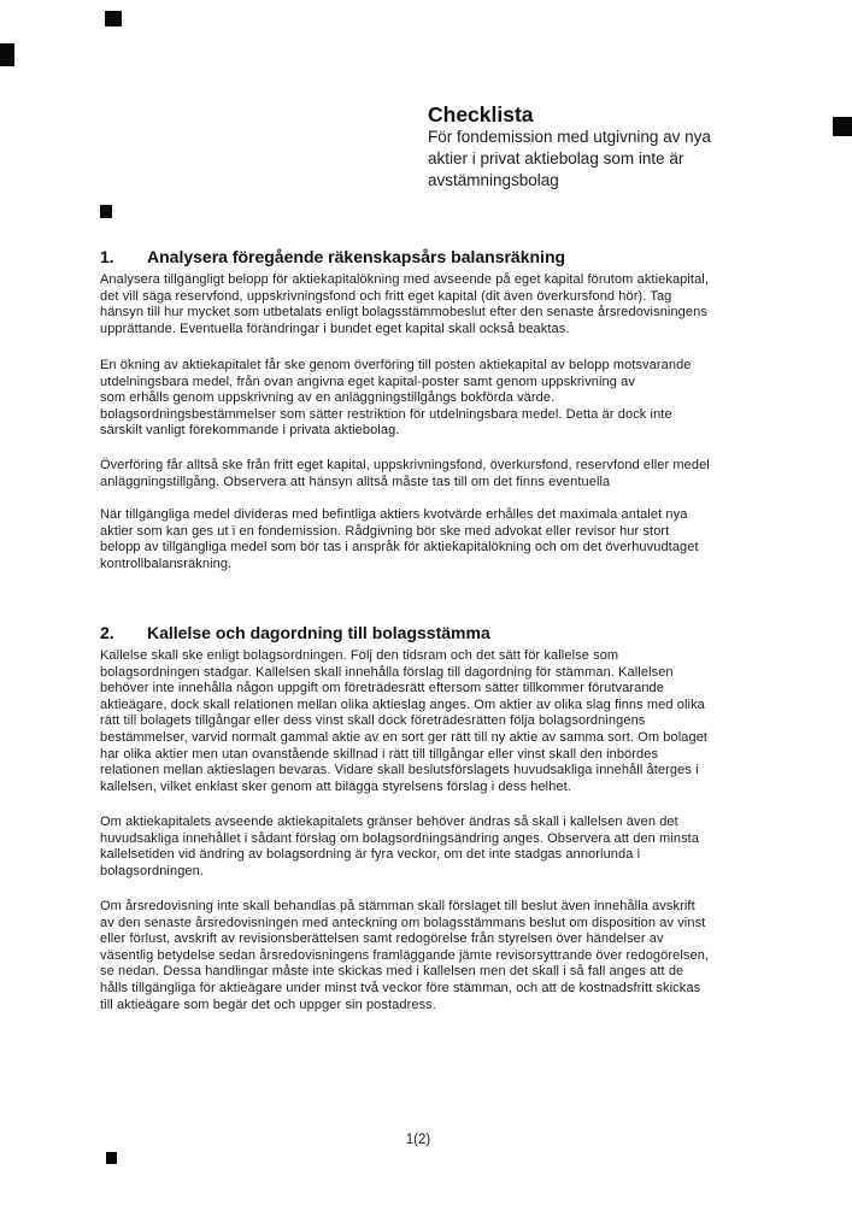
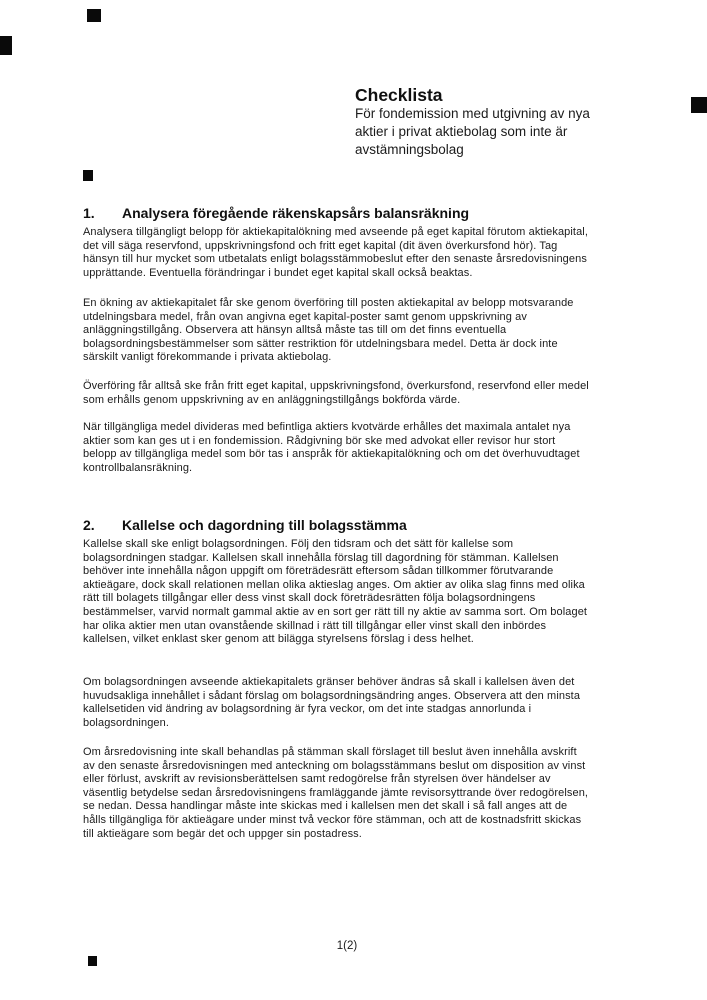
  Checklista
  För fondemission med utgivning av nya
  aktier i privat aktiebolag som inte är
  avstämningsbolag
  1. Analysera föregående räkenskapsårs balansräkning
  Analysera tillgängligt belopp för aktiekapitalökning med avseende på eget kapital förutom aktiekapital,
  det vill säga reservfond, uppskrivningsfond och fritt eget kapital (dit även överkursfond hör). Tag
  hänsyn till hur mycket som utbetalats enligt bolagsstämmobeslut efter den senaste årsredovisningens
  upprättande. Eventuella förändringar i bundet eget kapital skall också beaktas.
  En ökning av aktiekapitalet får ske genom överföring till posten aktiekapital av belopp motsvarande
  utdelningsbara medel, från ovan angivna eget kapital-poster samt genom uppskrivning av
- som erhålls genom uppskrivning av en anläggningstillgångs bokförda värde.
+ anläggningstillgång. Observera att hänsyn alltså måste tas till om det finns eventuella
  bolagsordningsbestämmelser som sätter restriktion för utdelningsbara medel. Detta är dock inte
  särskilt vanligt förekommande i privata aktiebolag.
  Överföring får alltså ske från fritt eget kapital, uppskrivningsfond, överkursfond, reservfond eller medel
- anläggningstillgång. Observera att hänsyn alltså måste tas till om det finns eventuella
+ som erhålls genom uppskrivning av en anläggningstillgångs bokförda värde.
  När tillgängliga medel divideras med befintliga aktiers kvotvärde erhålles det maximala antalet nya
  aktier som kan ges ut i en fondemission. Rådgivning bör ske med advokat eller revisor hur stort
  belopp av tillgängliga medel som bör tas i anspråk för aktiekapitalökning och om det överhuvudtaget
  kontrollbalansräkning.
  2. Kallelse och dagordning till bolagsstämma
  Kallelse skall ske enligt bolagsordningen. Följ den tidsram och det sätt för kallelse som
  bolagsordningen stadgar. Kallelsen skall innehålla förslag till dagordning för stämman. Kallelsen
- behöver inte innehålla någon uppgift om företrädesrätt eftersom sätter tillkommer förutvarande
+ behöver inte innehålla någon uppgift om företrädesrätt eftersom sådan tillkommer förutvarande
  aktieägare, dock skall relationen mellan olika aktieslag anges. Om aktier av olika slag finns med olika
  rätt till bolagets tillgångar eller dess vinst skall dock företrädesrätten följa bolagsordningens
  bestämmelser, varvid normalt gammal aktie av en sort ger rätt till ny aktie av samma sort. Om bolaget
  har olika aktier men utan ovanstående skillnad i rätt till tillgångar eller vinst skall den inbördes
- relationen mellan aktieslagen bevaras. Vidare skall beslutsförslagets huvudsakliga innehåll återges i
  kallelsen, vilket enklast sker genom att bilägga styrelsens förslag i dess helhet.
- Om aktiekapitalets avseende aktiekapitalets gränser behöver ändras så skall i kallelsen även det
+ Om bolagsordningen avseende aktiekapitalets gränser behöver ändras så skall i kallelsen även det
  huvudsakliga innehållet i sådant förslag om bolagsordningsändring anges. Observera att den minsta
  kallelsetiden vid ändring av bolagsordning är fyra veckor, om det inte stadgas annorlunda i
  bolagsordningen.
  Om årsredovisning inte skall behandlas på stämman skall förslaget till beslut även innehålla avskrift
  av den senaste årsredovisningen med anteckning om bolagsstämmans beslut om disposition av vinst
  eller förlust, avskrift av revisionsberättelsen samt redogörelse från styrelsen över händelser av
  väsentlig betydelse sedan årsredovisningens framläggande jämte revisorsyttrande över redogörelsen,
  se nedan. Dessa handlingar måste inte skickas med i kallelsen men det skall i så fall anges att de
  hålls tillgängliga för aktieägare under minst två veckor före stämman, och att de kostnadsfritt skickas
  till aktieägare som begär det och uppger sin postadress.
  1(2)
